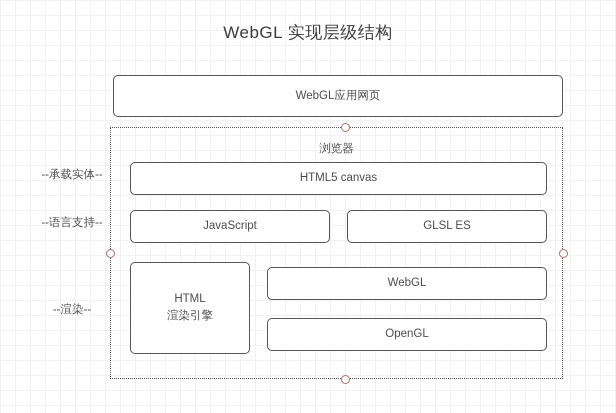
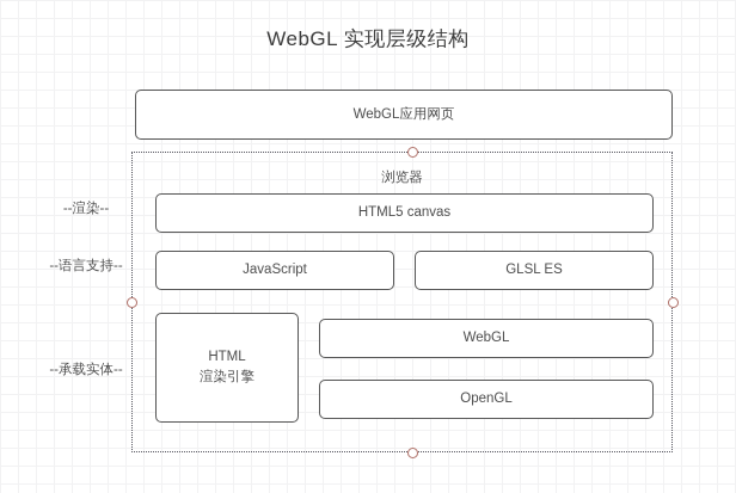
  WebGL 实现层级结构
  WebGL应用网页
  浏览器
- --承载实体--
+ --渲染--
  --语言支持--
- --渲染--
+ --承载实体--
  HTML5 canvas
  JavaScript
  GLSL ES
  HTML
  渲染引擎
  WebGL
  OpenGL
